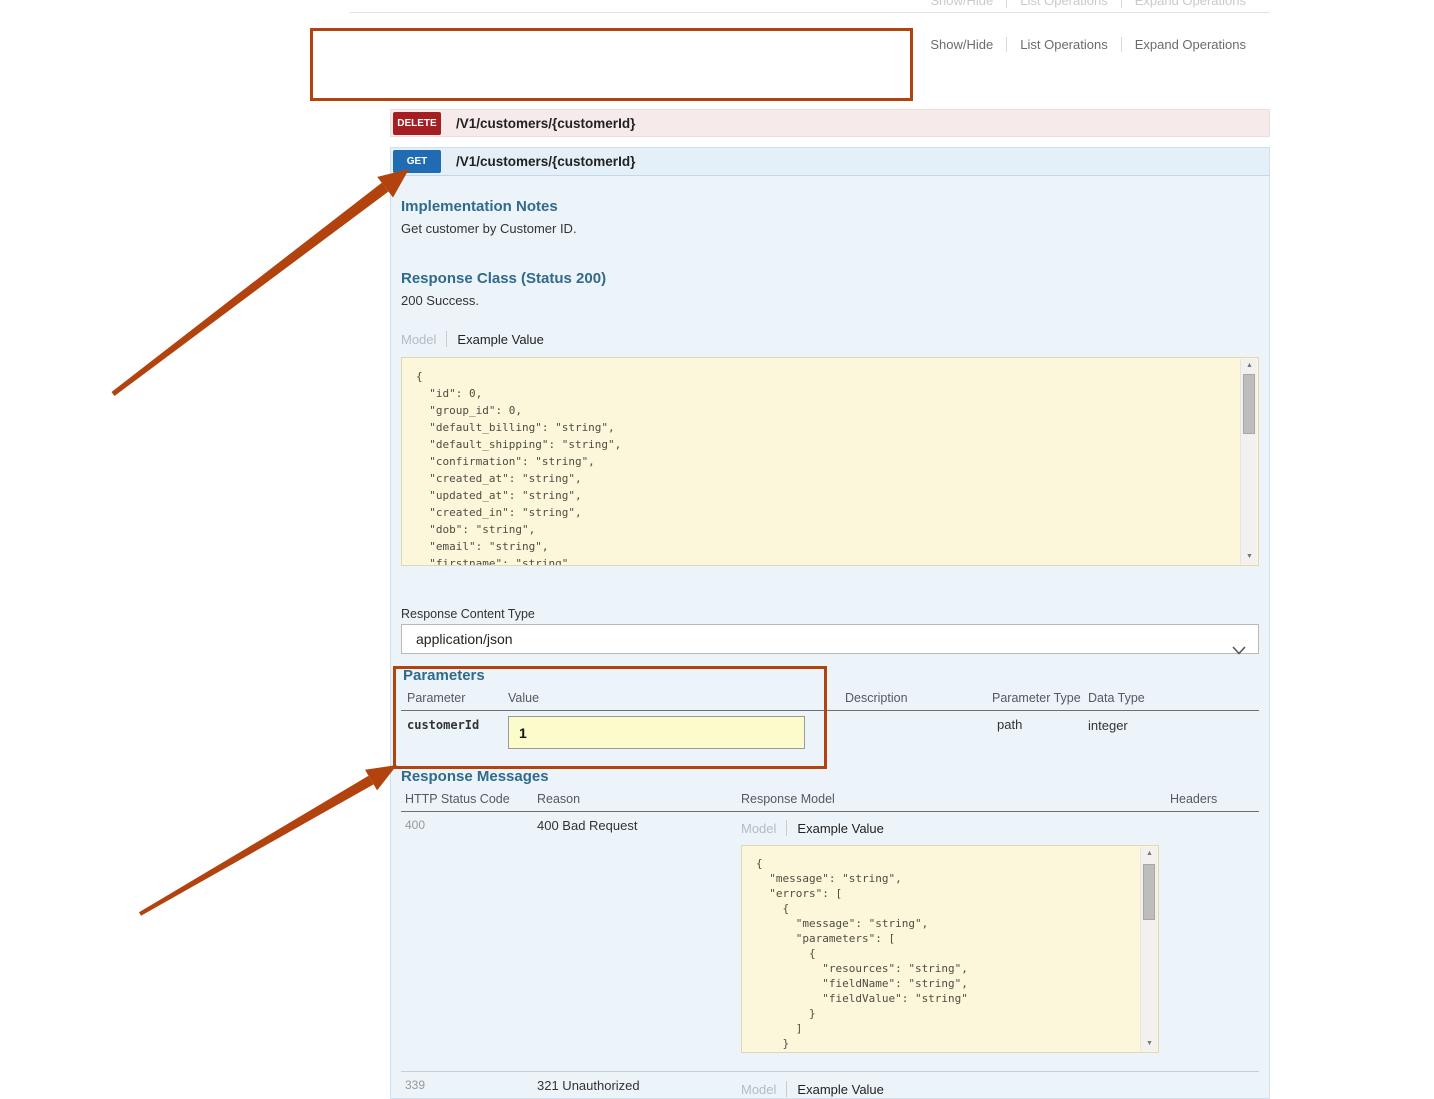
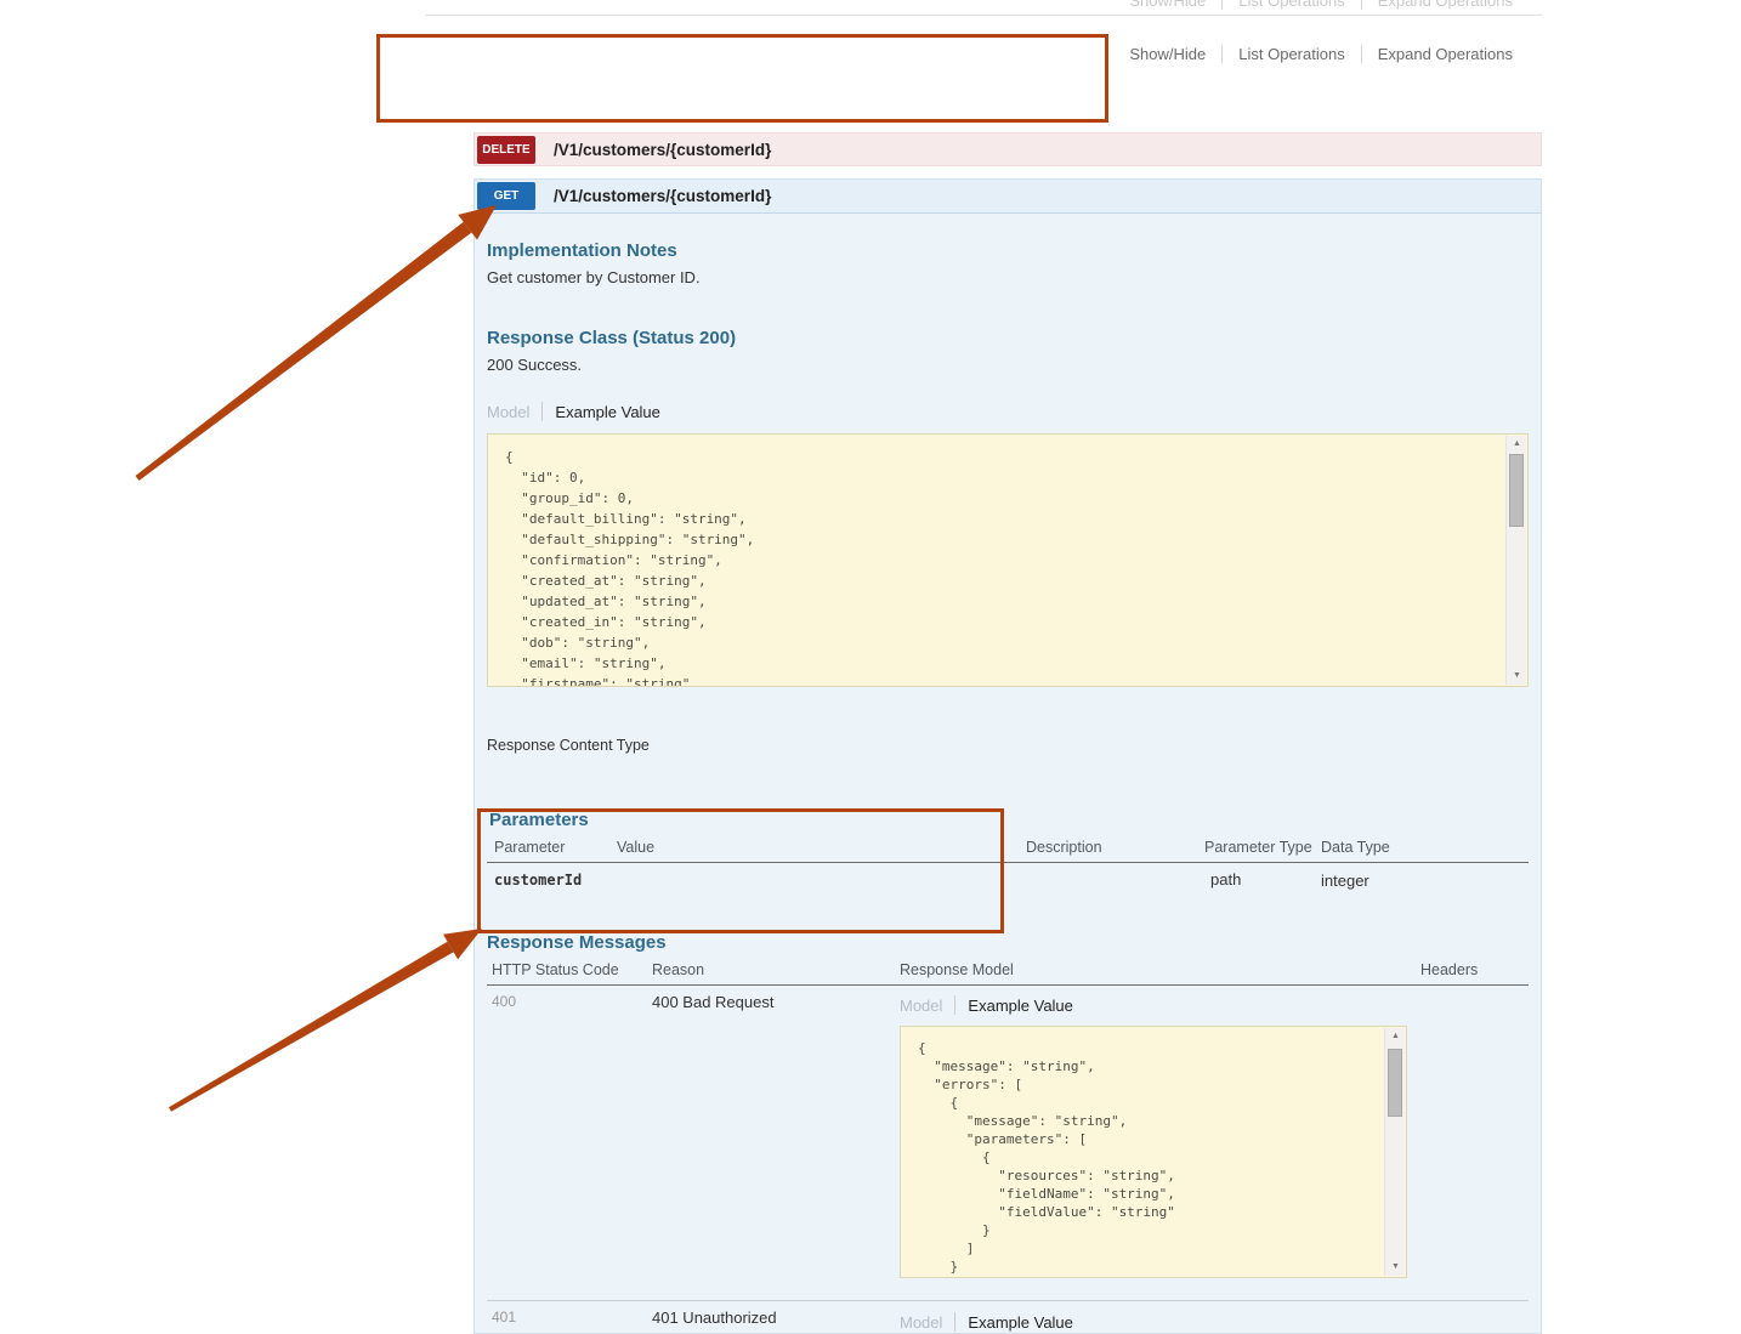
  Show/Hide List Operations Expand Operations
  Show/Hide List Operations Expand Operations
  DELETE
  /V1/customers/{customerId}
  GET
  /V1/customers/{customerId}
  Implementation Notes
  Get customer by Customer ID.
  Response Class (Status 200)
  200 Success.
  Model
  Example Value
  {
  "id": 0,
  "group_id": 0,
  "default_billing": "string",
  "default_shipping": "string",
  "confirmation": "string",
  "created_at": "string",
  "updated_at": "string",
  "created_in": "string",
  "dob": "string",
  "email": "string",
  "firstname": "string",
  Response Content Type
- application/json
  Parameters
  Parameter
  Value
  Description
  Parameter Type
  Data Type
  customerId
- 1
  path
  integer
  Response Messages
  HTTP Status Code
  Reason
  Response Model
  Headers
  400
  400 Bad Request
  Model
  Example Value
  {
  "message": "string",
  "errors": [
  {
  "message": "string",
  "parameters": [
  {
  "resources": "string",
  "fieldName": "string",
  "fieldValue": "string"
  }
  ]
  }
- 339
+ 401
- 321 Unauthorized
+ 401 Unauthorized
  Model
  Example Value
